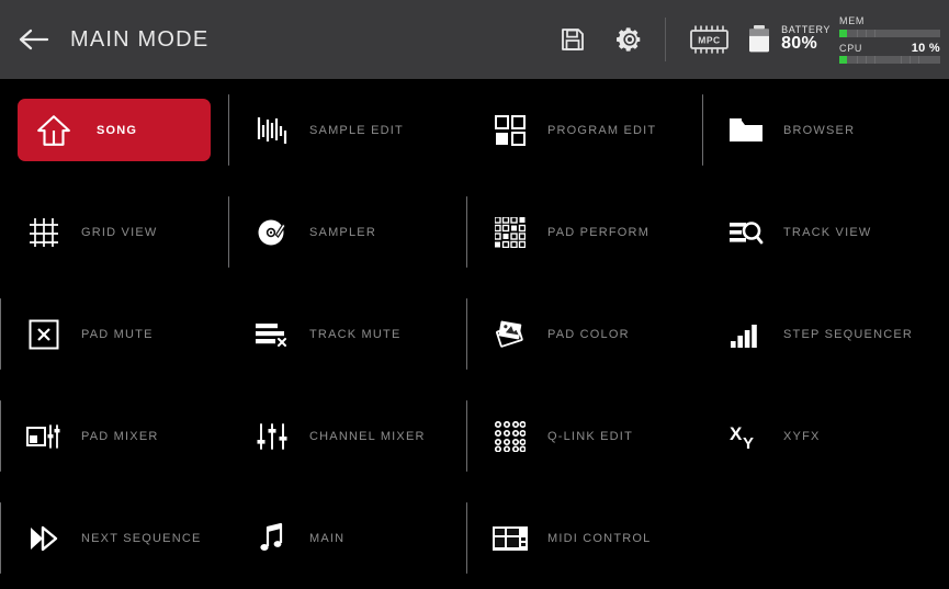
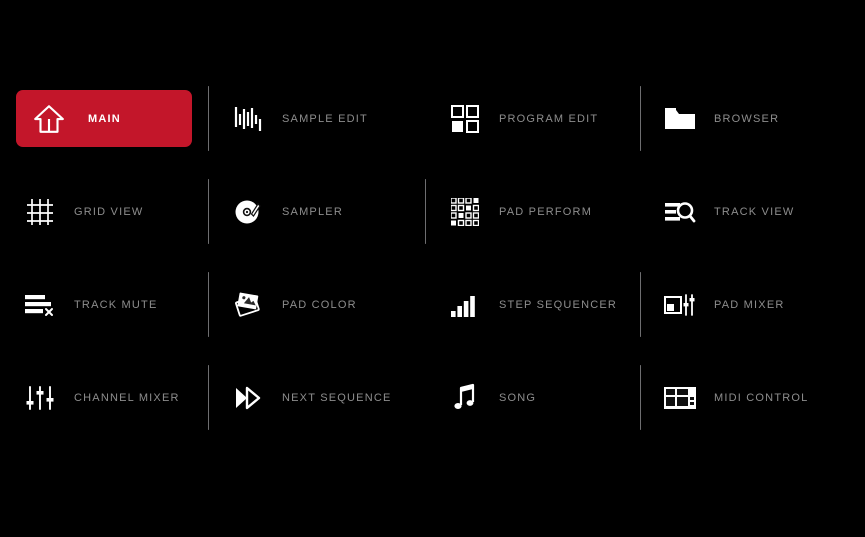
- MAIN MODE
- MPC
- BATTERY
- 80%
- MEM
- CPU
- 10 %
- SONG
+ MAIN
  SAMPLE EDIT
  PROGRAM EDIT
  BROWSER
  GRID VIEW
  SAMPLER
  PAD PERFORM
  TRACK VIEW
- PAD MUTE
  TRACK MUTE
  PAD COLOR
  STEP SEQUENCER
  PAD MIXER
  CHANNEL MIXER
- Q-LINK EDIT
- X
- Y
- XYFX
  NEXT SEQUENCE
- MAIN
+ SONG
  MIDI CONTROL
